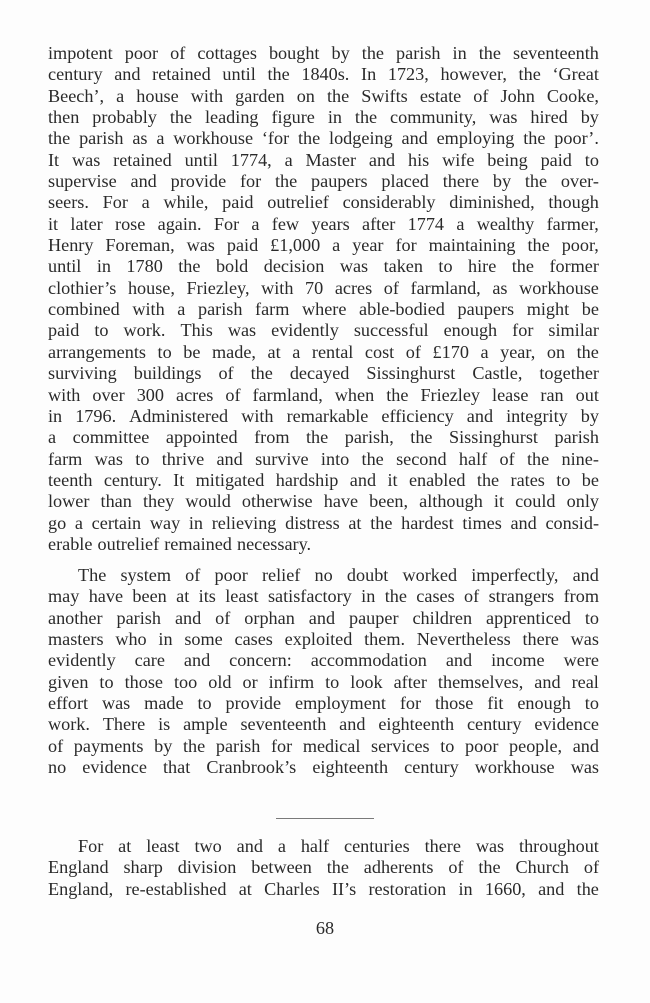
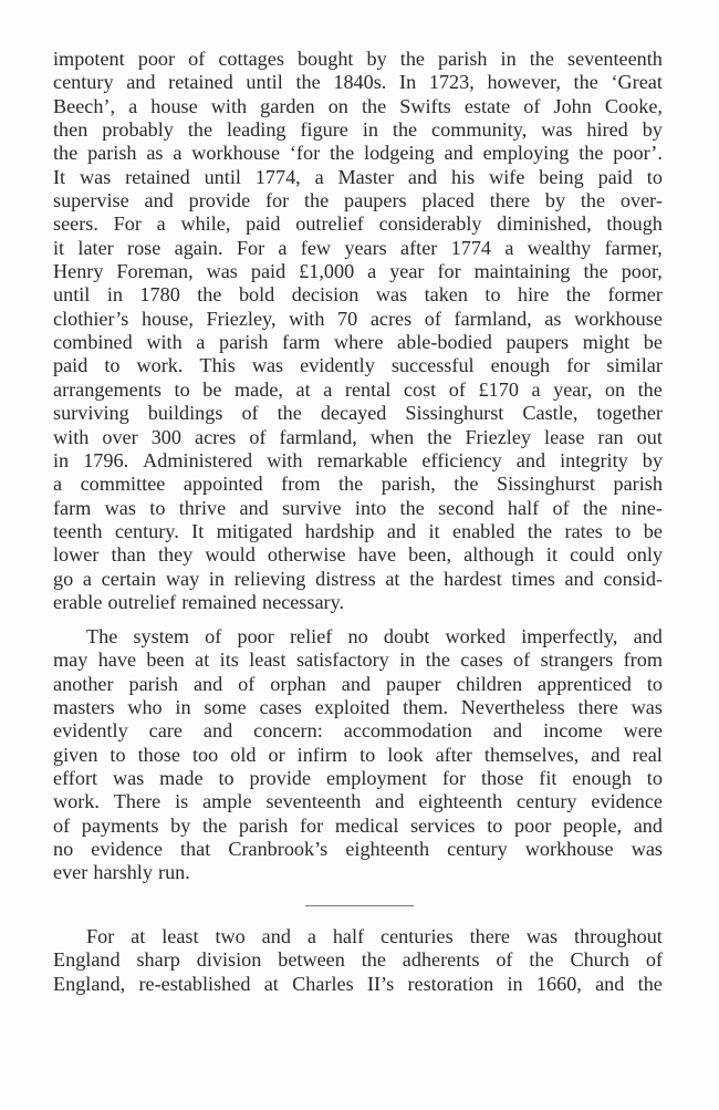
  impotent
  poor
  of
  cottages
  bought
  by
  the
  parish
  in
  the
  seventeenth
  century
  and
  retained
  until
  the
  1840s.
  In
  1723,
  however,
  the
  ‘Great
  Beech’,
  a
  house
  with
  garden
  on
  the
  Swifts
  estate
  of
  John
  Cooke,
  then
  probably
  the
  leading
  figure
  in
  the
  community,
  was
  hired
  by
  the
  parish
  as
  a
  workhouse
  ‘for
  the
  lodgeing
  and
  employing
  the
  poor’.
  It
  was
  retained
  until
  1774,
  a
  Master
  and
  his
  wife
  being
  paid
  to
  supervise
  and
  provide
  for
  the
  paupers
  placed
  there
  by
  the
  over-
  seers.
  For
  a
  while,
  paid
  outrelief
  considerably
  diminished,
  though
  it
  later
  rose
  again.
  For
  a
  few
  years
  after
  1774
  a
  wealthy
  farmer,
  Henry
  Foreman,
  was
  paid
  £1,000
  a
  year
  for
  maintaining
  the
  poor,
  until
  in
  1780
  the
  bold
  decision
  was
  taken
  to
  hire
  the
  former
  clothier’s
  house,
  Friezley,
  with
  70
  acres
  of
  farmland,
  as
  workhouse
  combined
  with
  a
  parish
  farm
  where
  able-bodied
  paupers
  might
  be
  paid
  to
  work.
  This
  was
  evidently
  successful
  enough
  for
  similar
  arrangements
  to
  be
  made,
  at
  a
  rental
  cost
  of
  £170
  a
  year,
  on
  the
  surviving
  buildings
  of
  the
  decayed
  Sissinghurst
  Castle,
  together
  with
  over
  300
  acres
  of
  farmland,
  when
  the
  Friezley
  lease
  ran
  out
  in
  1796.
  Administered
  with
  remarkable
  efficiency
  and
  integrity
  by
  a
  committee
  appointed
  from
  the
  parish,
  the
  Sissinghurst
  parish
  farm
  was
  to
  thrive
  and
  survive
  into
  the
  second
  half
  of
  the
  nine-
  teenth
  century.
  It
  mitigated
  hardship
  and
  it
  enabled
  the
  rates
  to
  be
  lower
  than
  they
  would
  otherwise
  have
  been,
  although
  it
  could
  only
  go
  a
  certain
  way
  in
  relieving
  distress
  at
  the
  hardest
  times
  and
  consid-
  erable
  outrelief
  remained
  necessary.
  The
  system
  of
  poor
  relief
  no
  doubt
  worked
  imperfectly,
  and
  may
  have
  been
  at
  its
  least
  satisfactory
  in
  the
  cases
  of
  strangers
  from
  another
  parish
  and
  of
  orphan
  and
  pauper
  children
  apprenticed
  to
  masters
  who
  in
  some
  cases
  exploited
  them.
  Nevertheless
  there
  was
  evidently
  care
  and
  concern:
  accommodation
  and
  income
  were
  given
  to
  those
  too
  old
  or
  infirm
  to
  look
  after
  themselves,
  and
  real
  effort
  was
  made
  to
  provide
  employment
  for
  those
  fit
  enough
  to
  work.
  There
  is
  ample
  seventeenth
  and
  eighteenth
  century
  evidence
  of
  payments
  by
  the
  parish
  for
  medical
  services
  to
  poor
  people,
  and
  no
  evidence
  that
  Cranbrook’s
  eighteenth
  century
  workhouse
  was
+ ever
+ harshly
+ run.
  For
  at
  least
  two
  and
  a
  half
  centuries
  there
  was
  throughout
  England
  sharp
  division
  between
  the
  adherents
  of
  the
  Church
  of
  England,
  re-established
  at
  Charles
  II’s
  restoration
  in
  1660,
  and
  the
- 68
